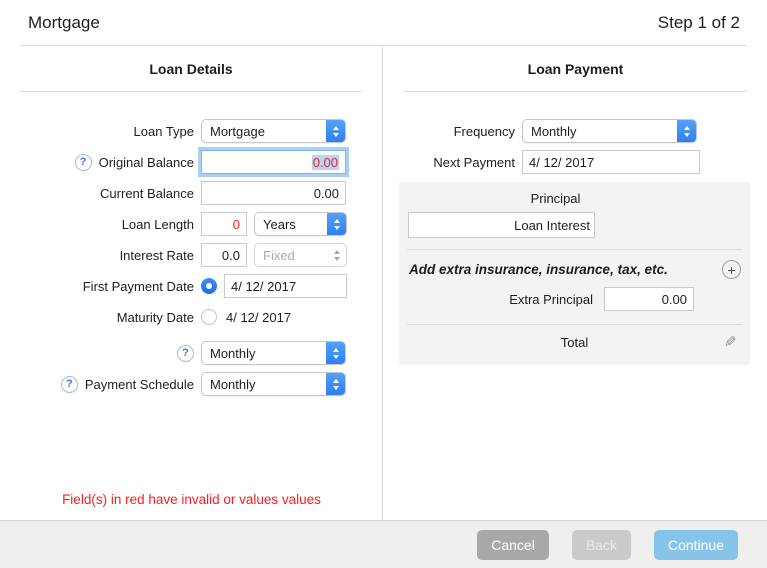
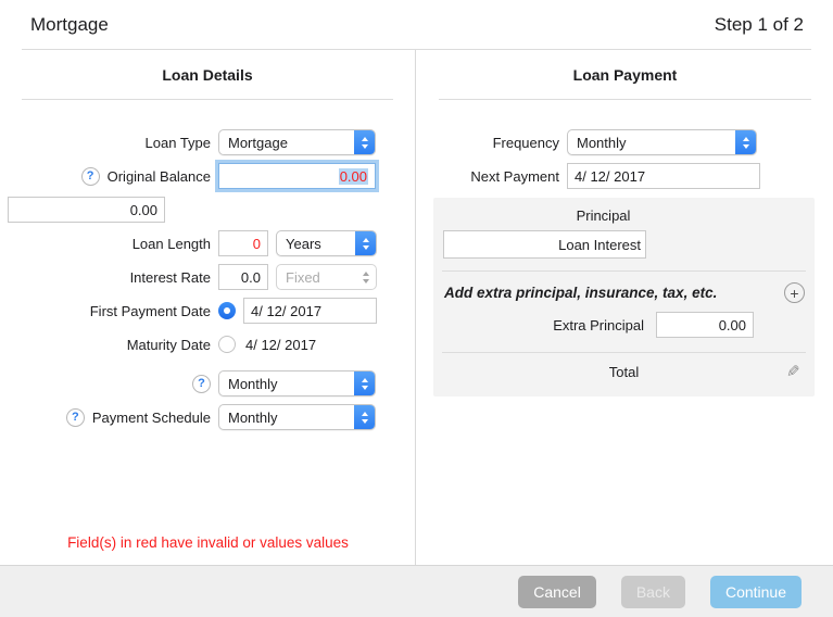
  Mortgage
  Step 1 of 2
  Loan Details
  Loan Type
  Mortgage
  ?
  Original Balance
  0.00
- Current Balance
  0.00
  Loan Length
  0
  Years
  Interest Rate
  0.0
  Fixed
  First Payment Date
  4/ 12/ 2017
  Maturity Date
  4/ 12/ 2017
  ?
  Monthly
  ?
  Payment Schedule
  Monthly
  Field(s) in red have invalid or values values
  Loan Payment
  Frequency
  Monthly
  Next Payment
  4/ 12/ 2017
  Principal
  Loan Interest
- Add extra insurance, insurance, tax, etc.
+ Add extra principal, insurance, tax, etc.
  +
  Extra Principal
  0.00
  Total
  Cancel
  Back
  Continue
